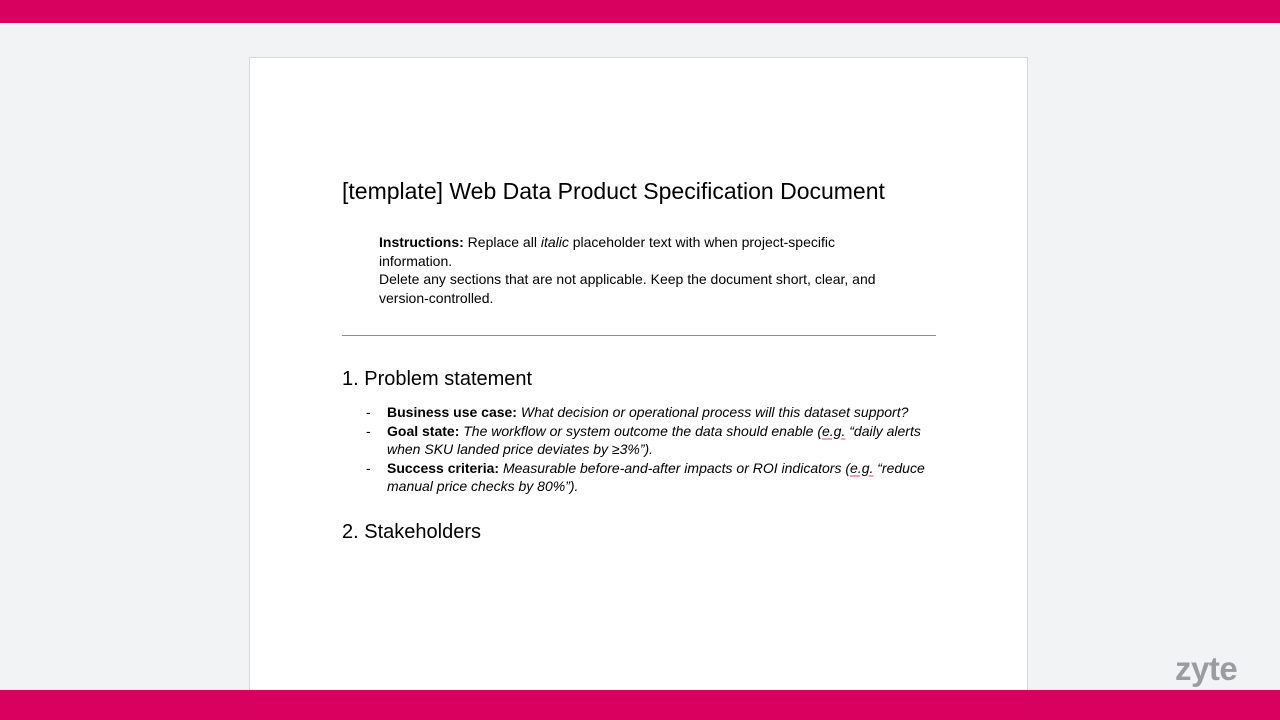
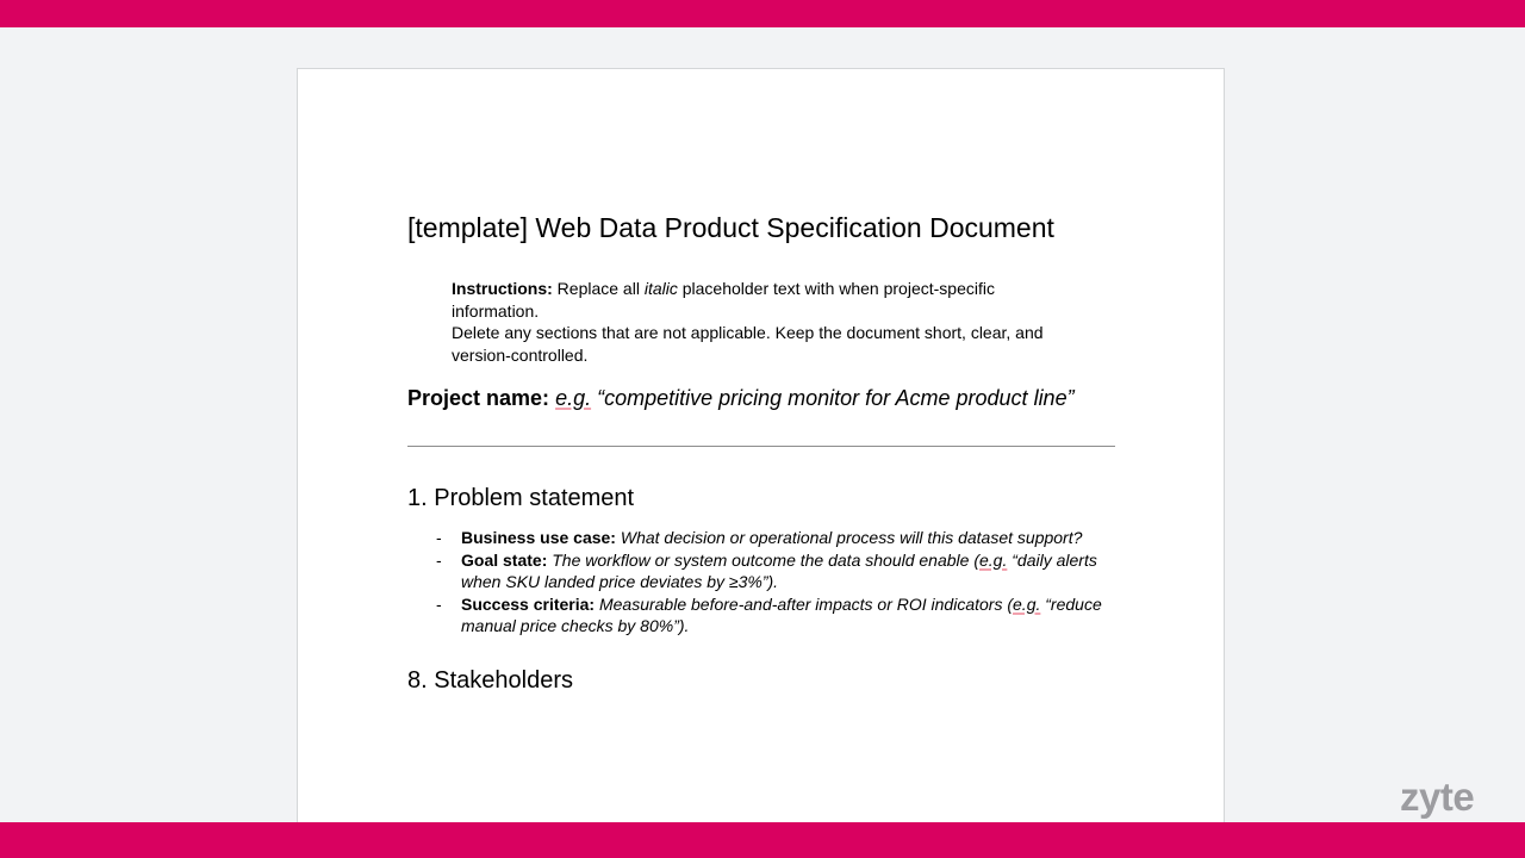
  [template] Web Data Product Specification Document
  Instructions: Replace all italic placeholder text with when project-specific information.
  Delete any sections that are not applicable. Keep the document short, clear, and version-controlled.
+ Project name: e.g. “competitive pricing monitor for Acme product line”
  1. Problem statement
  -
  Business use case: What decision or operational process will this dataset support?
  -
  Goal state: The workflow or system outcome the data should enable (e.g. “daily alerts when SKU landed price deviates by ≥3%”).
  -
  Success criteria: Measurable before-and-after impacts or ROI indicators (e.g. “reduce manual price checks by 80%”).
- 2. Stakeholders
+ 8. Stakeholders
  zyte
